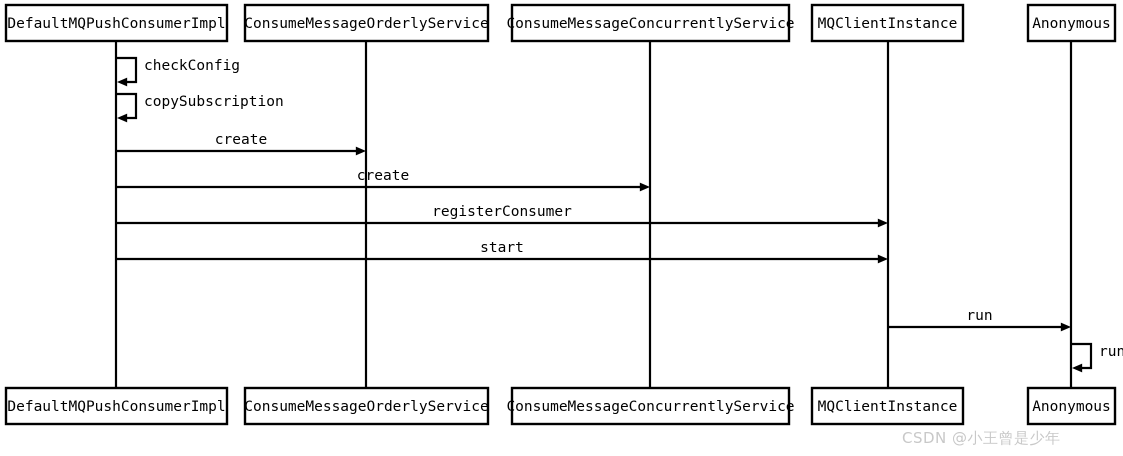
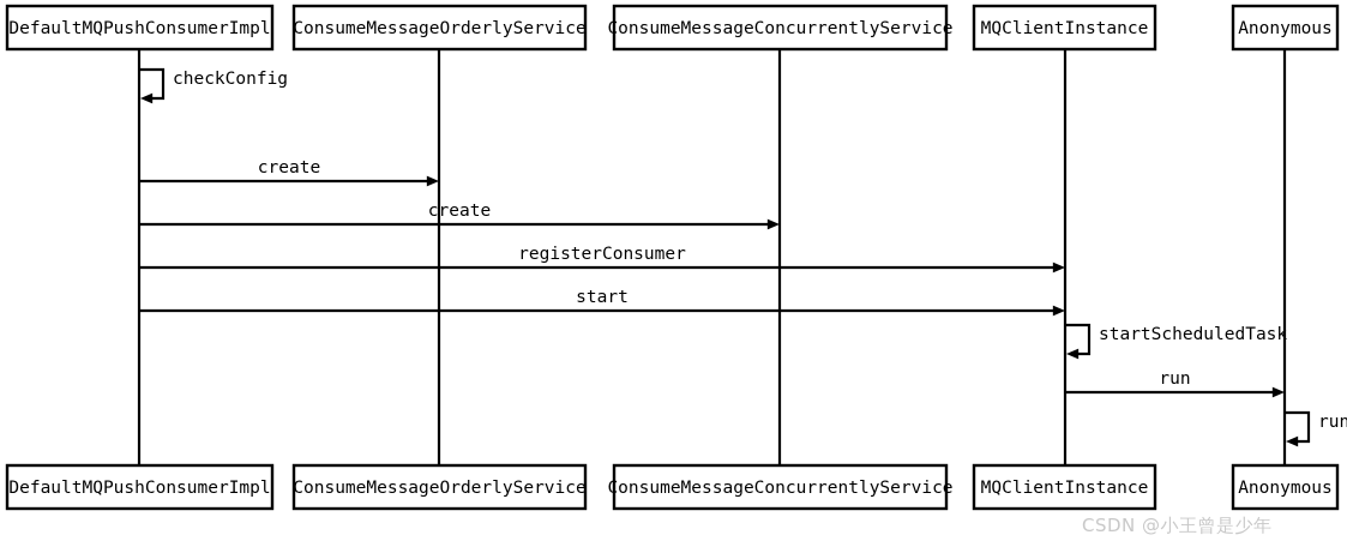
  checkConfig
- copySubscription
  create
  create
  registerConsumer
  start
+ startScheduledTask
  run
  run
  DefaultMQPushConsumerImpl
  ConsumeMessageOrderlyService
  ConsumeMessageConcurrentlyService
  MQClientInstance
  Anonymous
  DefaultMQPushConsumerImpl
  ConsumeMessageOrderlyService
  ConsumeMessageConcurrentlyService
  MQClientInstance
  Anonymous
  CSDN @小王曾是少年
